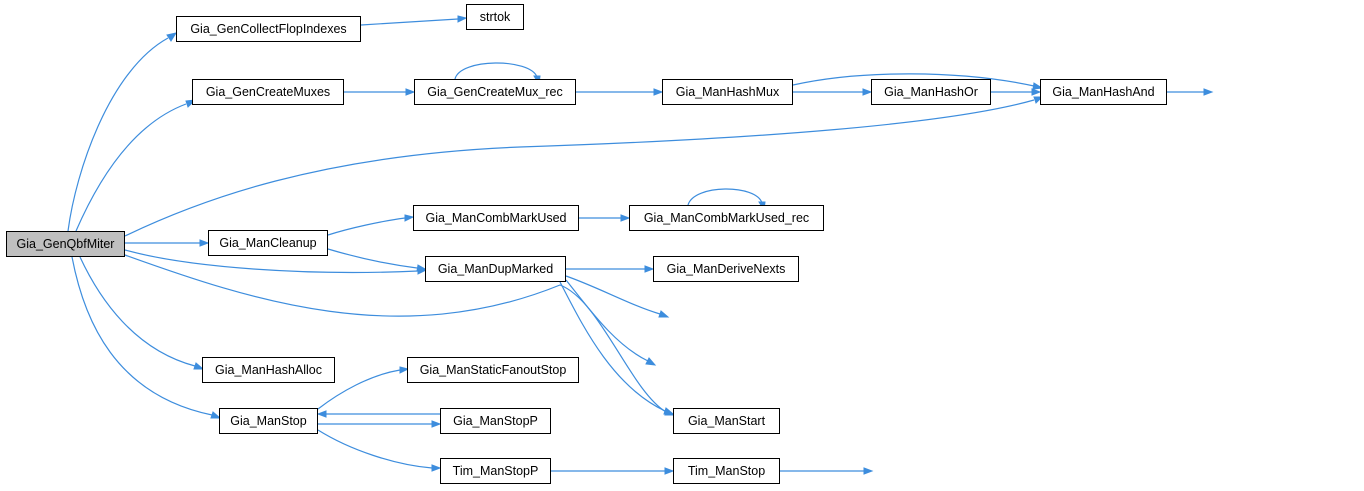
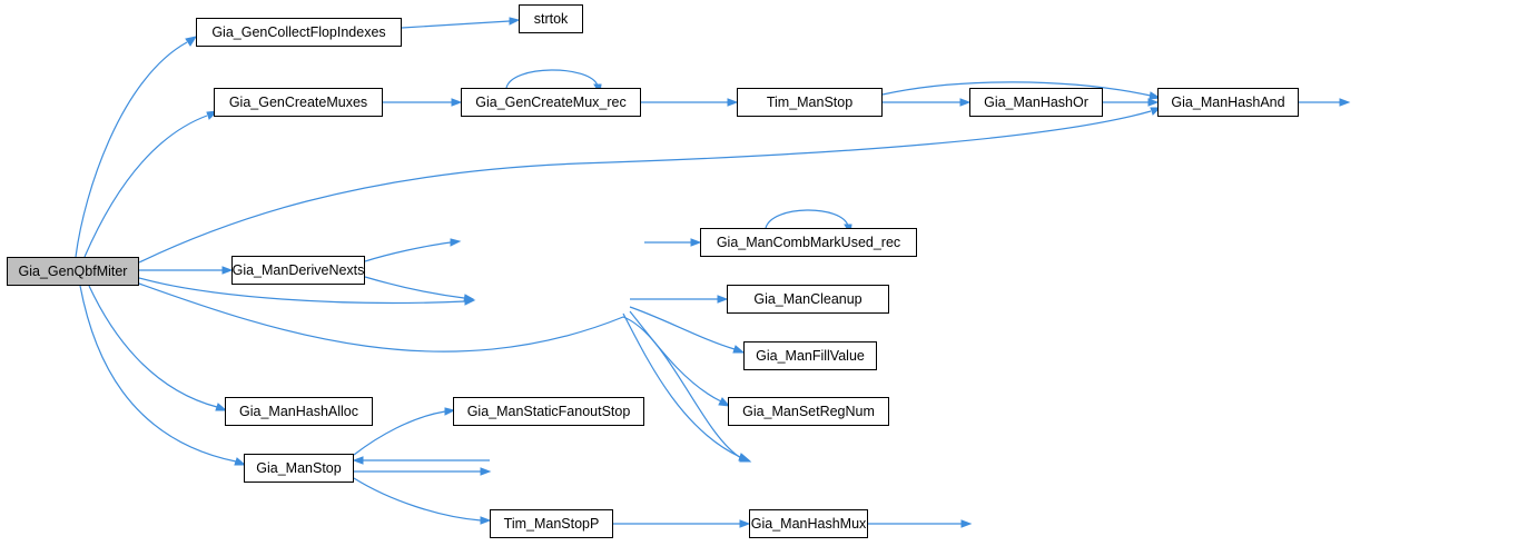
  Gia_GenQbfMiter
  Gia_GenCollectFlopIndexes
  strtok
  Gia_GenCreateMuxes
  Gia_GenCreateMux_rec
- Gia_ManHashMux
+ Tim_ManStop
  Gia_ManHashOr
  Gia_ManHashAnd
- Gia_ManCombMarkUsed
  Gia_ManCombMarkUsed_rec
- Gia_ManCleanup
+ Gia_ManDeriveNexts
- Gia_ManDupMarked
- Gia_ManDeriveNexts
+ Gia_ManCleanup
+ Gia_ManFillValue
+ Gia_ManSetRegNum
  Gia_ManHashAlloc
  Gia_ManStaticFanoutStop
  Gia_ManStop
- Gia_ManStopP
- Gia_ManStart
  Tim_ManStopP
- Tim_ManStop
+ Gia_ManHashMux
